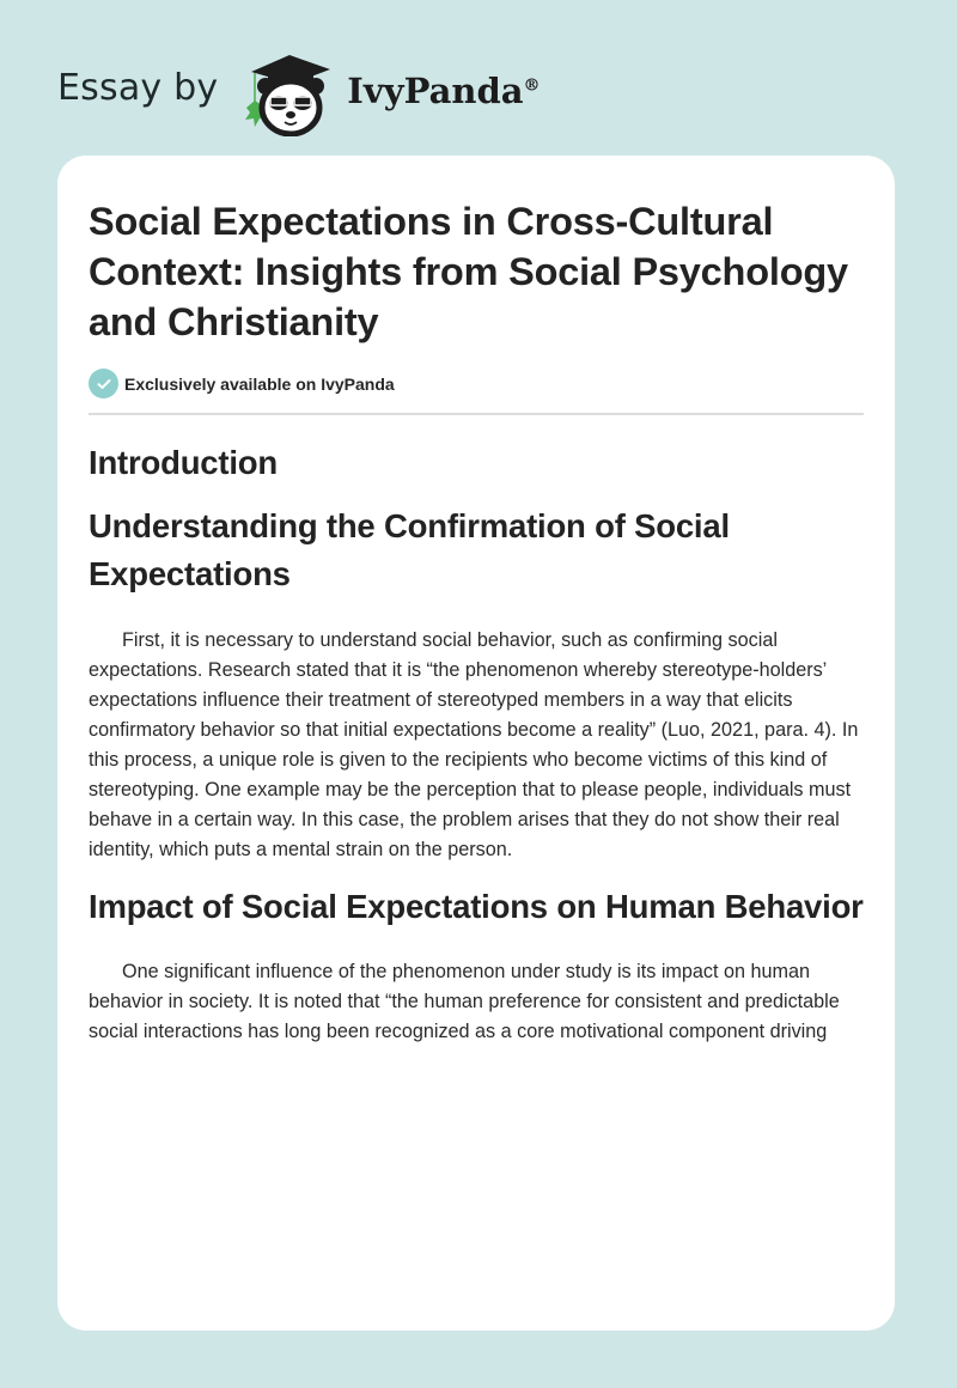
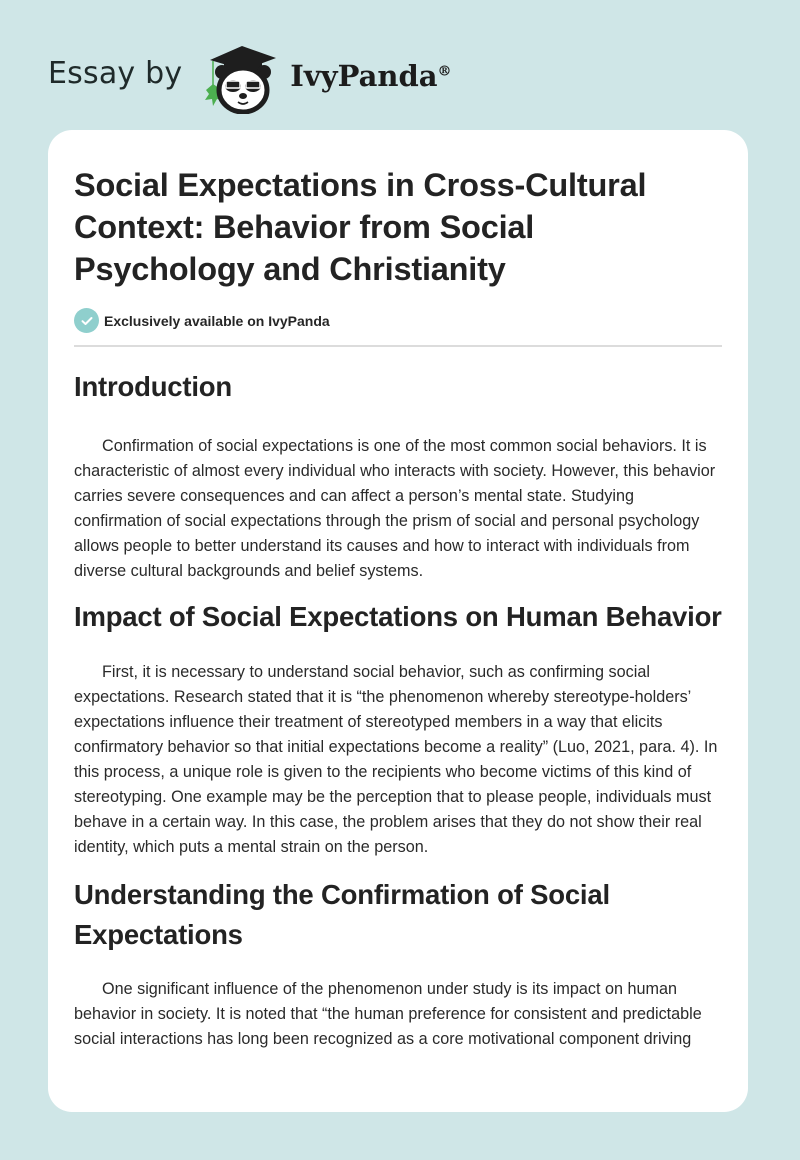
  Essay by
  IvyPanda®
- Social Expectations in Cross-Cultural Context: Insights from Social Psychology and Christianity
+ Social Expectations in Cross-Cultural Context: Behavior from Social Psychology and Christianity
  Exclusively available on IvyPanda
  Introduction
+ Confirmation of social expectations is one of the most common social behaviors. It is characteristic of almost every individual who interacts with society. However, this behavior carries severe consequences and can affect a person’s mental state. Studying confirmation of social expectations through the prism of social and personal psychology allows people to better understand its causes and how to interact with individuals from diverse cultural backgrounds and belief systems.
- Understanding the Confirmation of Social Expectations
+ Impact of Social Expectations on Human Behavior
  First, it is necessary to understand social behavior, such as confirming social expectations. Research stated that it is “the phenomenon whereby stereotype-holders’ expectations influence their treatment of stereotyped members in a way that elicits confirmatory behavior so that initial expectations become a reality” (Luo, 2021, para. 4). In this process, a unique role is given to the recipients who become victims of this kind of stereotyping. One example may be the perception that to please people, individuals must behave in a certain way. In this case, the problem arises that they do not show their real identity, which puts a mental strain on the person.
- Impact of Social Expectations on Human Behavior
+ Understanding the Confirmation of Social Expectations
  One significant influence of the phenomenon under study is its impact on human behavior in society. It is noted that “the human preference for consistent and predictable social interactions has long been recognized as a core motivational component driving
